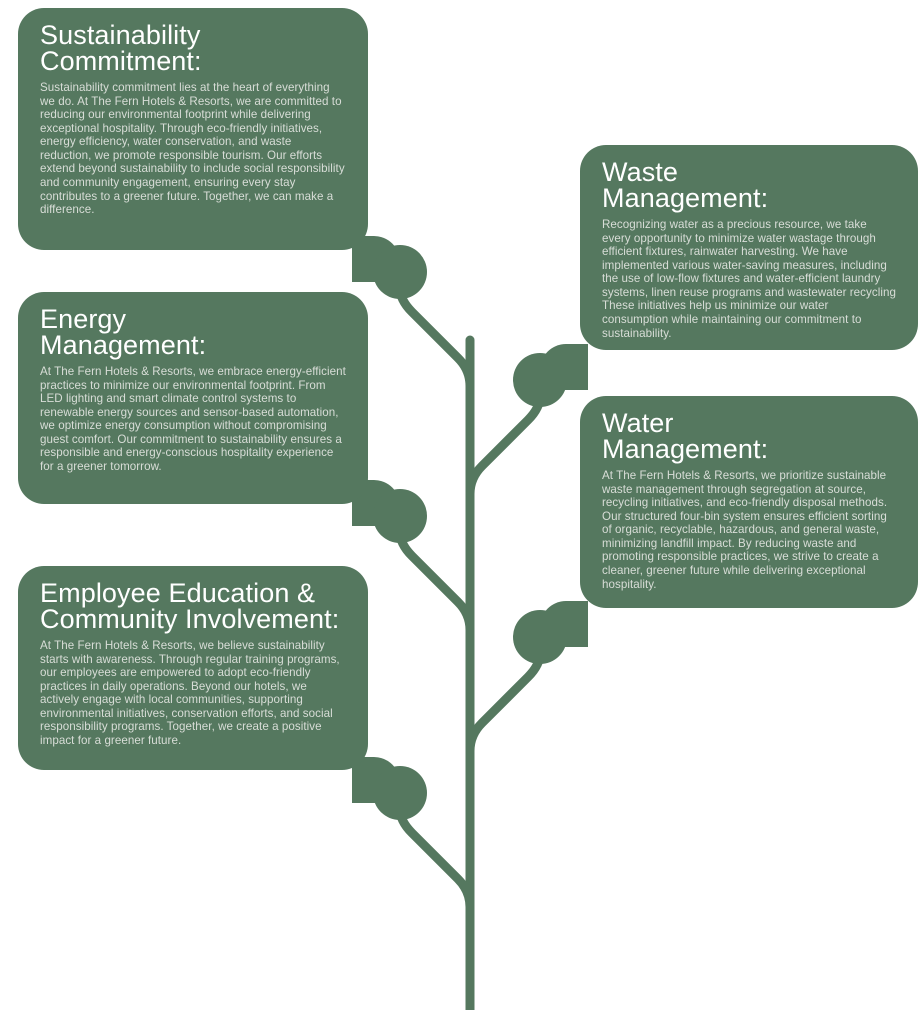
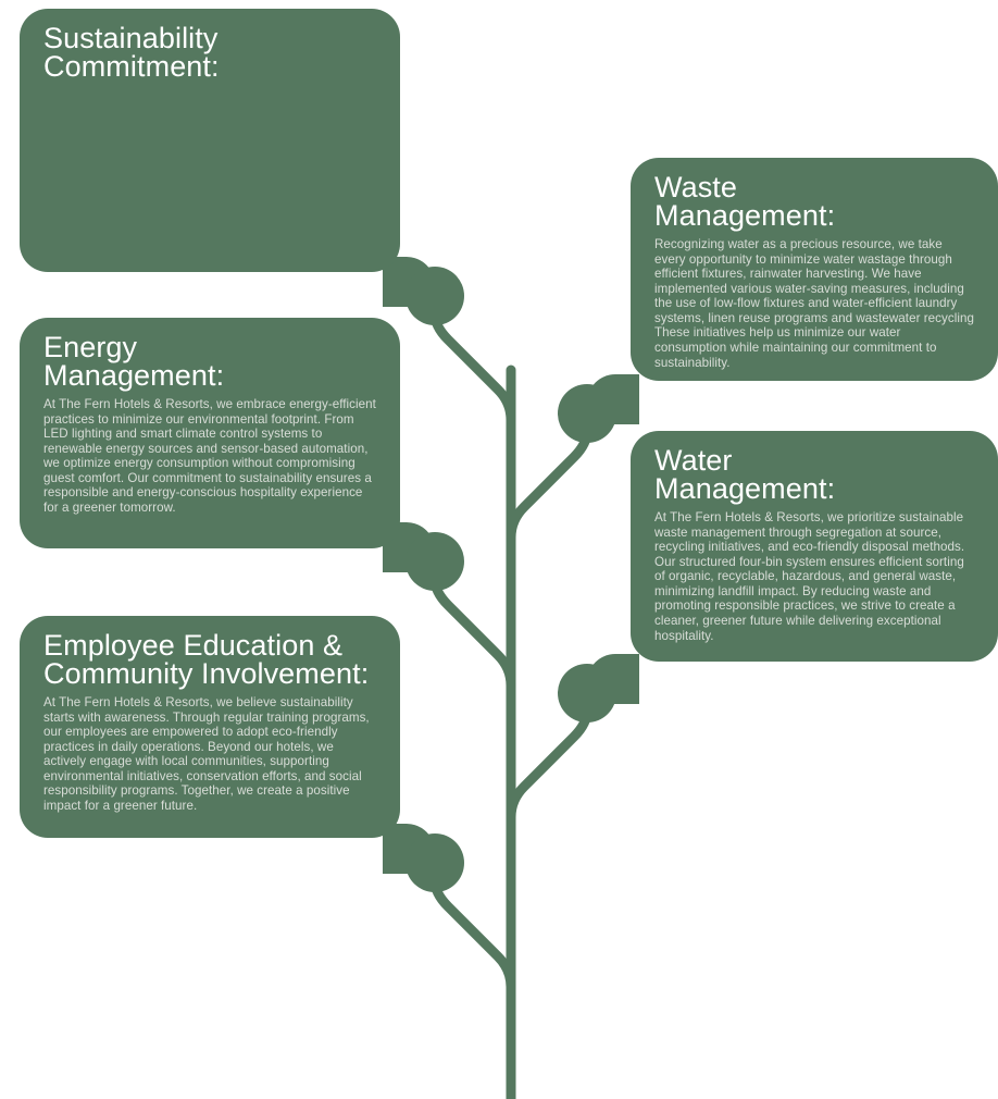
  Sustainability
  Commitment:
- Sustainability commitment lies at the heart of everything we do. At The Fern Hotels & Resorts, we are committed to reducing our environmental footprint while delivering exceptional hospitality. Through eco-friendly initiatives, energy efficiency, water conservation, and waste reduction, we promote responsible tourism. Our efforts extend beyond sustainability to include social responsibility and community engagement, ensuring every stay contributes to a greener future. Together, we can make a difference.
  Waste
  Management:
  Recognizing water as a precious resource, we take every opportunity to minimize water wastage through efficient fixtures, rainwater harvesting. We have implemented various water-saving measures, including the use of low-flow fixtures and water-efficient laundry systems, linen reuse programs and wastewater recycling These initiatives help us minimize our water consumption while maintaining our commitment to sustainability.
  Energy
  Management:
  At The Fern Hotels & Resorts, we embrace energy-efficient practices to minimize our environmental footprint. From LED lighting and smart climate control systems to renewable energy sources and sensor-based automation, we optimize energy consumption without compromising guest comfort. Our commitment to sustainability ensures a responsible and energy-conscious hospitality experience for a greener tomorrow.
  Water
  Management:
  At The Fern Hotels & Resorts, we prioritize sustainable waste management through segregation at source, recycling initiatives, and eco-friendly disposal methods. Our structured four-bin system ensures efficient sorting of organic, recyclable, hazardous, and general waste, minimizing landfill impact. By reducing waste and promoting responsible practices, we strive to create a cleaner, greener future while delivering exceptional hospitality.
  Employee Education &
  Community Involvement:
  At The Fern Hotels & Resorts, we believe sustainability starts with awareness. Through regular training programs, our employees are empowered to adopt eco-friendly practices in daily operations. Beyond our hotels, we actively engage with local communities, supporting environmental initiatives, conservation efforts, and social responsibility programs. Together, we create a positive impact for a greener future.
